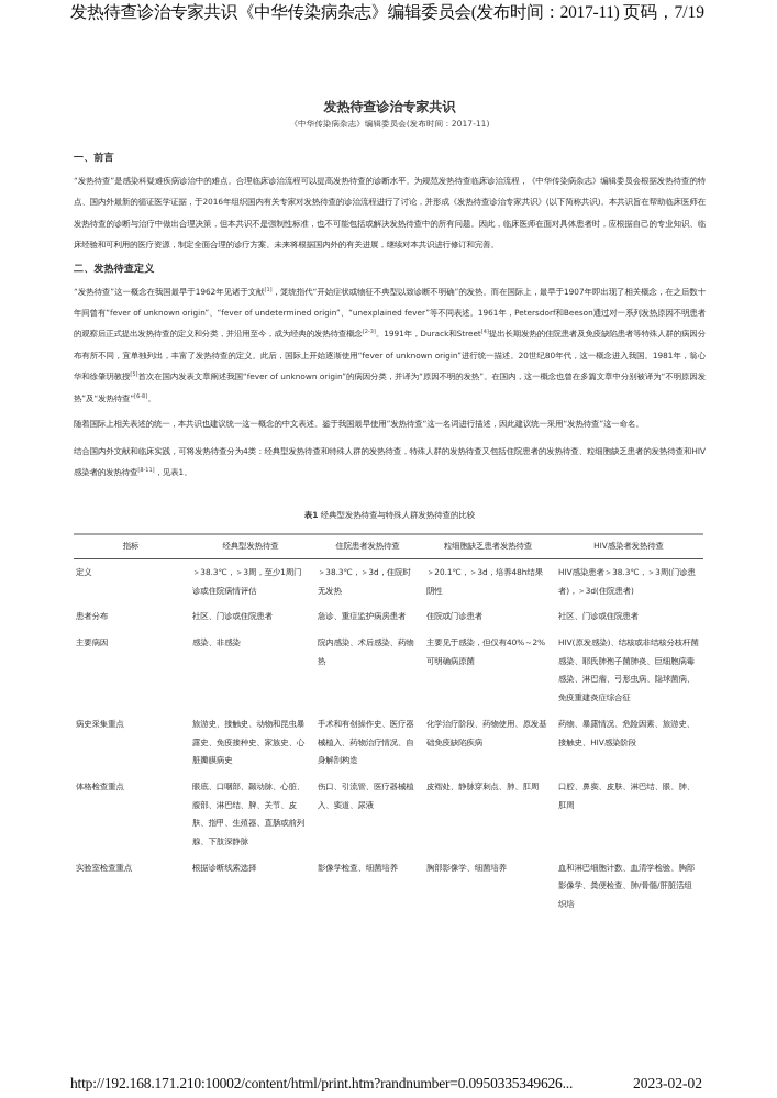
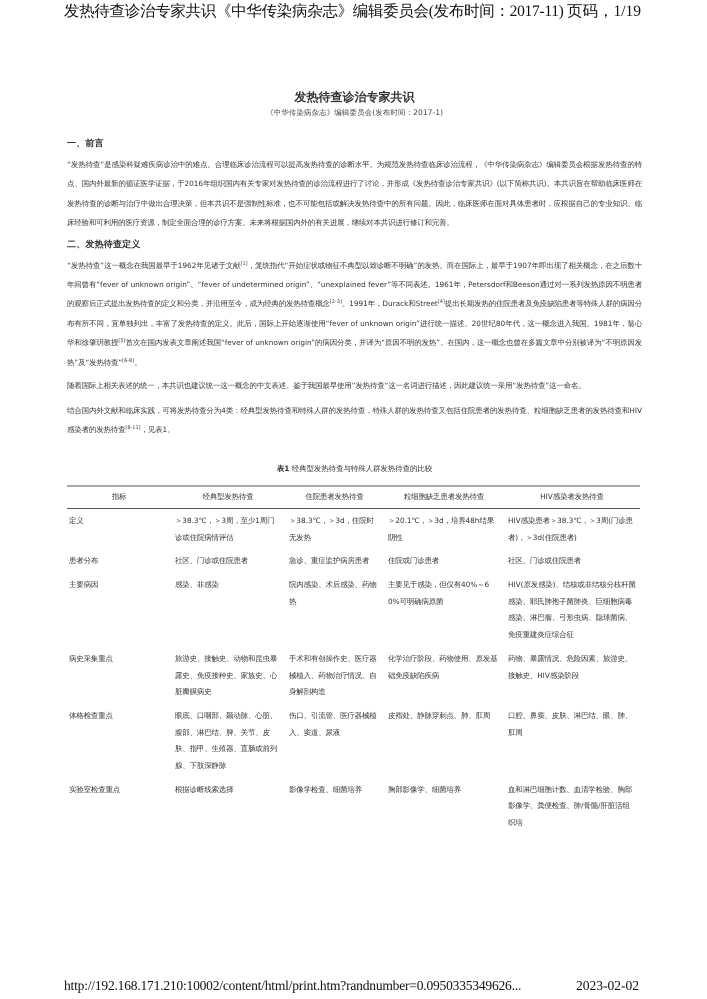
  发热待查诊治专家共识《中华传染病杂志》编辑委员会(发布时间：2017-11)
- 页码，7/19
+ 页码，1/19
  发热待查诊治专家共识
- 《中华传染病杂志》编辑委员会(发布时间：2017-11)
+ 《中华传染病杂志》编辑委员会(发布时间：2017-1)
  一、前言
  “发热待查”是感染科疑难疾病诊治中的难点。合理临床诊治流程可以提高发热待查的诊断水平。为规范发热待查临床诊治流程，《中华传染病杂志》编辑委员会根据发热待查的特点、国内外最新的循证医学证据，于2016年组织国内有关专家对发热待查的诊治流程进行了讨论，并形成《发热待查诊治专家共识》(以下简称共识)。本共识旨在帮助临床医师在发热待查的诊断与治疗中做出合理决策，但本共识不是强制性标准，也不可能包括或解决发热待查中的所有问题。因此，临床医师在面对具体患者时，应根据自己的专业知识、临床经验和可利用的医疗资源，制定全面合理的诊疗方案。未来将根据国内外的有关进展，继续对本共识进行修订和完善。
  二、发热待查定义
  “发热待查”这一概念在我国最早于1962年见诸于文献 ，笼统指代“开始症状或物征不典型以致诊断不明确”的发热。而在国际上，最早于1907年即出现了相关概念，在之后数十年间曾有“fever of unknown origin”、“fever of undetermined origin”、“unexplained fever”等不同表述。1961年，Petersdorf和Beeson通过对一系列发热原因不明患者的观察后正式提出发热待查的定义和分类，并沿用至今，成为经典的发热待查概念 。1991年，Durack和Street 提出长期发热的住院患者及免疫缺陷患者等特殊人群的病因分布有所不同，宜单独列出，丰富了发热待查的定义。此后，国际上开始逐渐使用“fever of unknown origin”进行统一描述。20世纪80年代，这一概念进入我国。1981年，翁心华和徐肇玥教授 首次在国内发表文章阐述我国“fever of unknown origin”的病因分类，并译为“原因不明的发热”。在国内，这一概念也曾在多篇文章中分别被译为“不明原因发热”及“发热待查” 。
  随着国际上相关表述的统一，本共识也建议统一这一概念的中文表述。鉴于我国最早使用”发热待查“这一名词进行描述，因此建议统一采用“发热待查”这一命名。
  结合国内外文献和临床实践，可将发热待查分为4类：经典型发热待查和特殊人群的发热待查，特殊人群的发热待查又包括住院患者的发热待查、粒细胞缺乏患者的发热待查和HIV感染者的发热待查 ，见表1。
  表1 经典型发热待查与特殊人群发热待查的比较
  指标	经典型发热待查	住院患者发热待查	粒细胞缺乏患者发热待查	HIV感染者发热待查
  定义	＞38.3℃，＞3周，至少1周门诊或住院病情评估	＞38.3℃，＞3d，住院时无发热	＞20.1℃，＞3d，培养48h结果阴性	HIV感染患者＞38.3℃，＞3周(门诊患者)，＞3d(住院患者)
  患者分布	社区、门诊或住院患者	急诊、重症监护病房患者	住院或门诊患者	社区、门诊或住院患者
- 主要病因	感染、非感染	院内感染、术后感染、药物热	主要见于感染，但仅有40%～2%可明确病原菌	HIV(原发感染)、结核或非结核分枝杆菌感染、耶氏肺孢子菌肺炎、巨细胞病毒感染、淋巴瘤、弓形虫病、隐球菌病、免疫重建炎症综合征
+ 主要病因	感染、非感染	院内感染、术后感染、药物热	主要见于感染，但仅有40%～60%可明确病原菌	HIV(原发感染)、结核或非结核分枝杆菌感染、耶氏肺孢子菌肺炎、巨细胞病毒感染、淋巴瘤、弓形虫病、隐球菌病、免疫重建炎症综合征
  病史采集重点	旅游史、接触史、动物和昆虫暴露史、免疫接种史、家族史、心脏瓣膜病史	手术和有创操作史、医疗器械植入、药物治疗情况、自身解剖构造	化学治疗阶段、药物使用、原发基础免疫缺陷疾病	药物、暴露情况、危险因素、旅游史、接触史、HIV感染阶段
  体格检查重点	眼底、口咽部、颞动脉、心脏、腹部、淋巴结、脾、关节、皮肤、指甲、生殖器、直肠或前列腺、下肢深静脉	伤口、引流管、医疗器械植入、窦道、尿液	皮褶处、静脉穿刺点、肺、肛周	口腔、鼻窦、皮肤、淋巴结、眼、肺、肛周
  实验室检查重点	根据诊断线索选择	影像学检查、细菌培养	胸部影像学、细菌培养	血和淋巴细胞计数、血清学检验、胸部影像学、粪便检查、肺/骨髓/肝脏活组织培
  http://192.168.171.210:10002/content/html/print.htm?randnumber=0.0950335349626...
  2023-02-02
